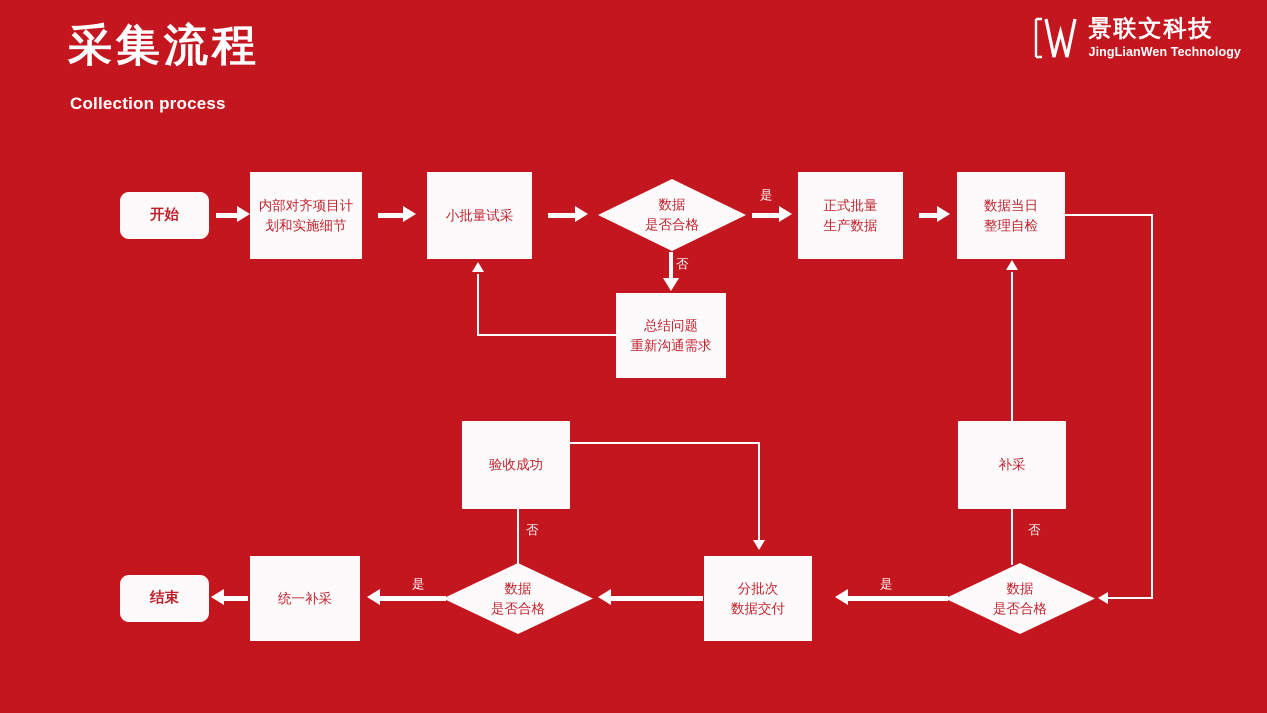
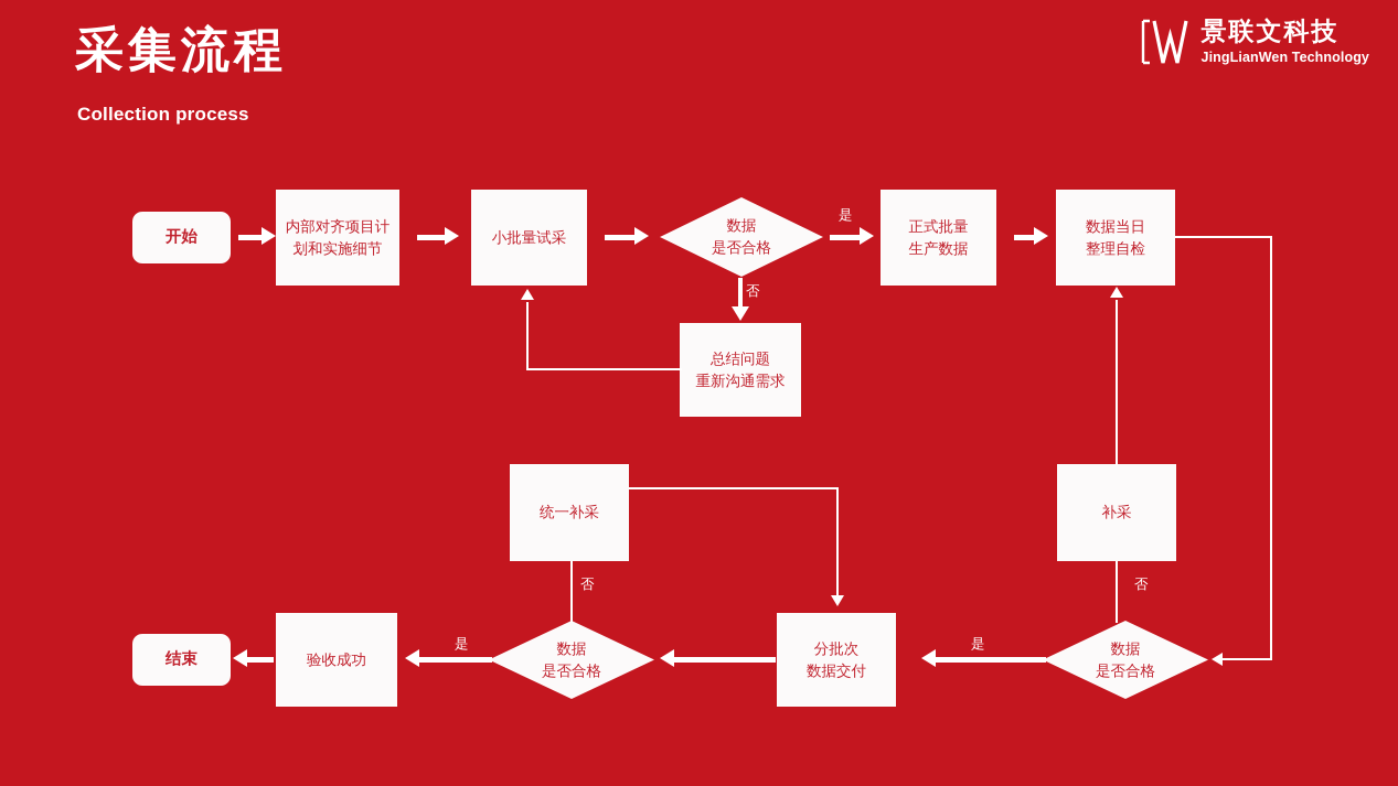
  采集流程
  Collection process
  景联文科技
  JingLianWen Technology
  开始
  内部对齐项目计
  划和实施细节
  小批量试采
  数据
  是否合格
  正式批量
  生产数据
  数据当日
  整理自检
  总结问题
  重新沟通需求
- 验收成功
+ 统一补采
  补采
  结束
- 统一补采
+ 验收成功
  数据
  是否合格
  分批次
  数据交付
  数据
  是否合格
  是
  否
  否
  是
  是
  否
